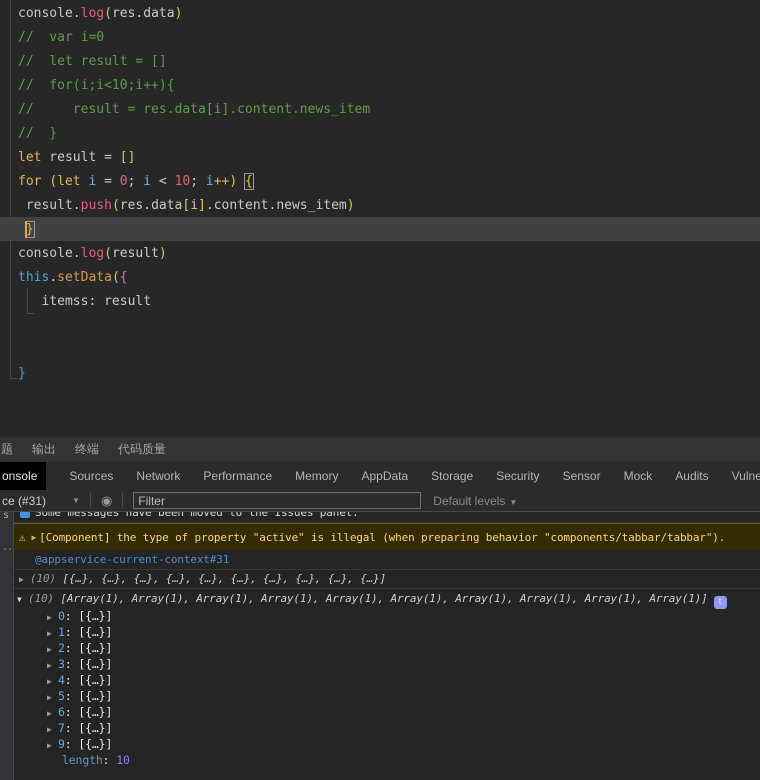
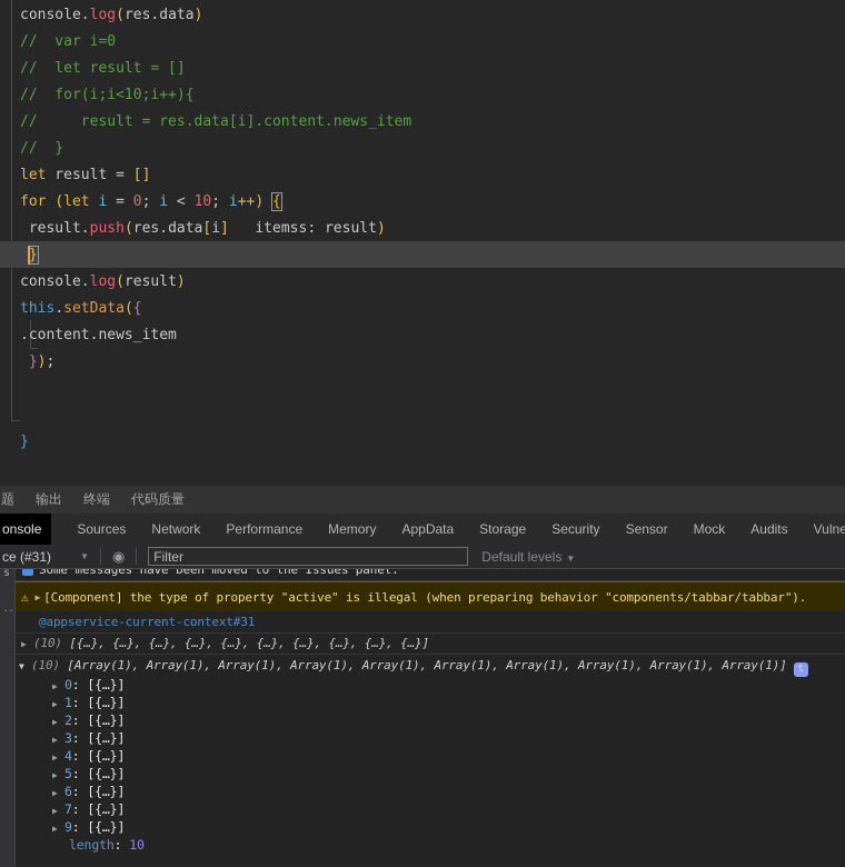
  console.log(res.data)
  // var i=0
  // let result = []
  // for(i;i<10;i++){
  // result = res.data[i].content.news_item
  // }
  let result = []
  for (let i = 0; i < 10; i++) {
- result.push(res.data[i].content.news_item)
+ result.push(res.data[i] itemss: result)
  }
  console.log(result)
  this.setData({
- itemss: result
+ .content.news_item
+ });
  }
  题
  输出
  终端
  代码质量
  onsole
  Sources
  Network
  Performance
  Memory
  AppData
  Storage
  Security
  Sensor
  Mock
  Audits
  Vulne
  ce (#31)
  ▼
  ◉
  Filter
  Default levels ▼
  s
  ..
  Some messages have been moved to the Issues panel.
  ⚠
  ▶
  [Component] the type of property "active" is illegal (when preparing behavior "components/tabbar/tabbar").
  @appservice-current-context#31
  ▶ (10) [{…}, {…}, {…}, {…}, {…}, {…}, {…}, {…}, {…}, {…}]
  ▼ (10) [Array(1), Array(1), Array(1), Array(1), Array(1), Array(1), Array(1), Array(1), Array(1), Array(1)] t
  ▶ 0: [{…}]
  ▶ 1: [{…}]
  ▶ 2: [{…}]
  ▶ 3: [{…}]
  ▶ 4: [{…}]
  ▶ 5: [{…}]
  ▶ 6: [{…}]
  ▶ 7: [{…}]
  ▶ 9: [{…}]
  length: 10
